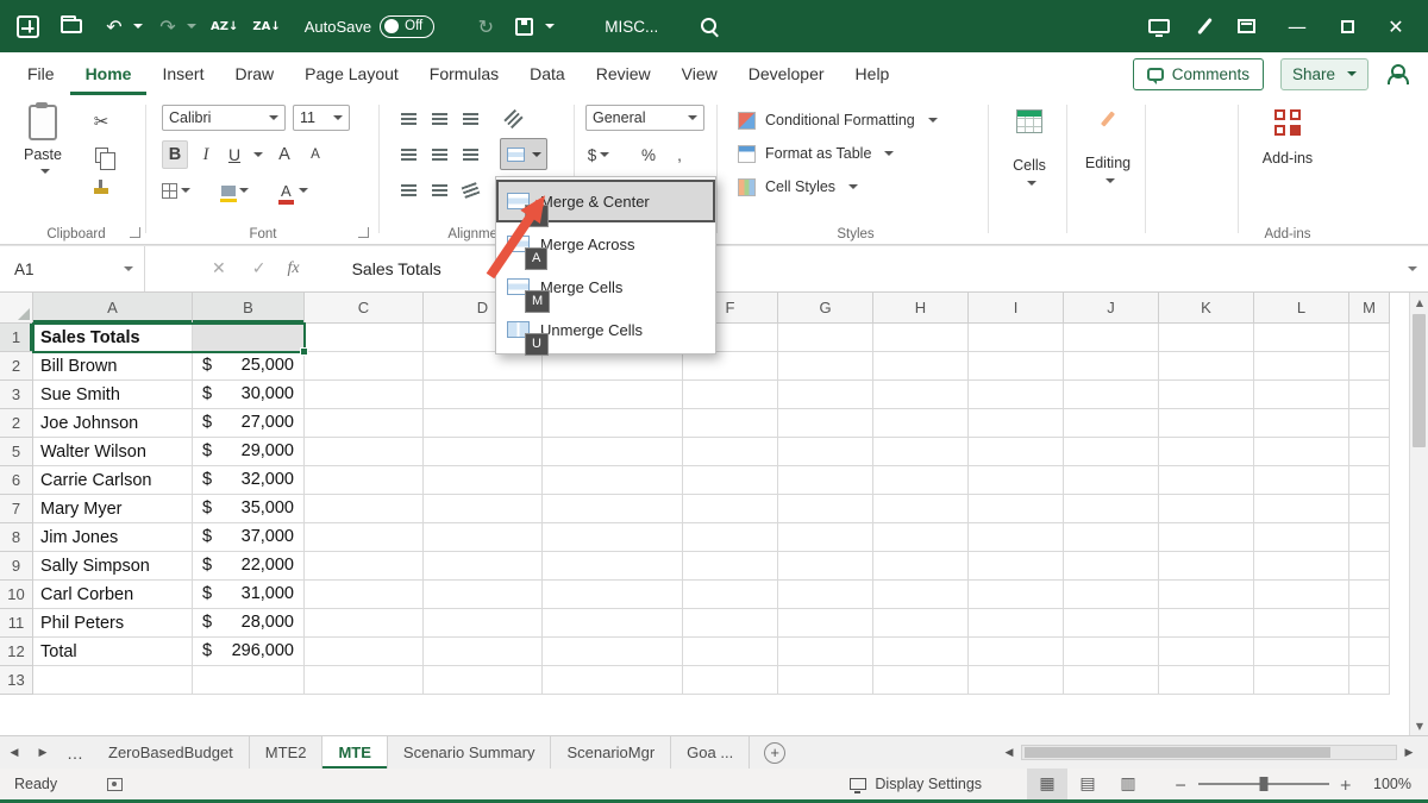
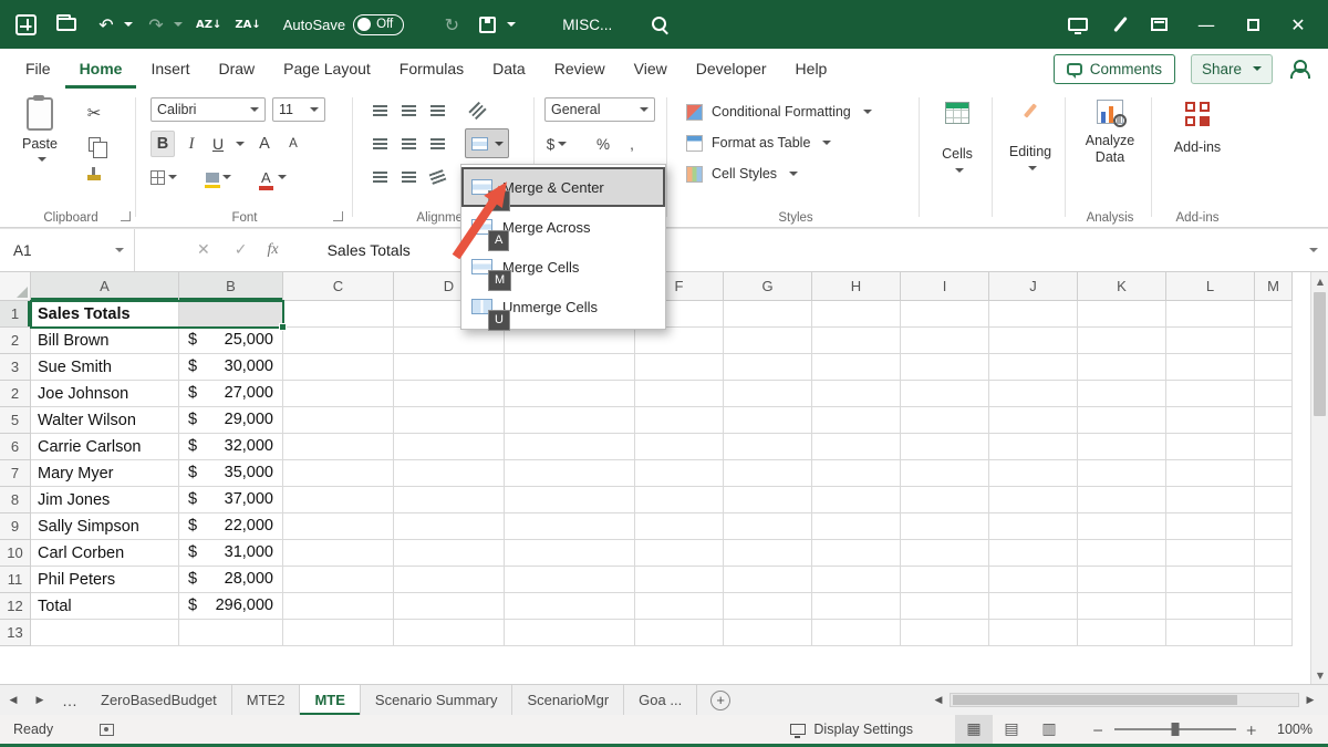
  ↶
  ↷
  AZ↓
  ZA↓
  AutoSave
  Off
  ↻
  MISC...
  —
  ✕
  File
  Home
  Insert
  Draw
  Page Layout
  Formulas
  Data
  Review
  View
  Developer
  Help
  Comments
  Share
  Paste
  ✂
  Clipboard
  Calibri
  11
  B
  I
  U
  A
  A
  A
  Font
  Alignme
  General
  $
  %
  ,
  Conditional Formatting
  Format as Table
  Cell Styles
  Styles
  Cells
  Editing
+ Analyze Data
+ Analysis
  Add-ins
  Add-ins
  A1
  ✕
  ✓
  fx
  Sales Totals
  	A	B	C	D		F	G	H	I	J	K	L	M
  1	Sales Totals
  2	Bill Brown	$ 25,000
  3	Sue Smith	$ 30,000
  2	Joe Johnson	$ 27,000
  5	Walter Wilson	$ 29,000
  6	Carrie Carlson	$ 32,000
  7	Mary Myer	$ 35,000
  8	Jim Jones	$ 37,000
  9	Sally Simpson	$ 22,000
  10	Carl Corben	$ 31,000
  11	Phil Peters	$ 28,000
  12	Total	$ 296,000
  13
  ▲
  ▼
  Merge & Center
  Merge Across
  A
  Merge Cells
  M
  Unmerge Cells
  U
  ◀
  ▶
  …
  ZeroBasedBudget
  MTE2
  MTE
  Scenario Summary
  ScenarioMgr
  Goa ...
  +
  ◀
  ▶
  Ready
  Display Settings
  ▦
  ▤
  ▥
  −
  +
  100%
